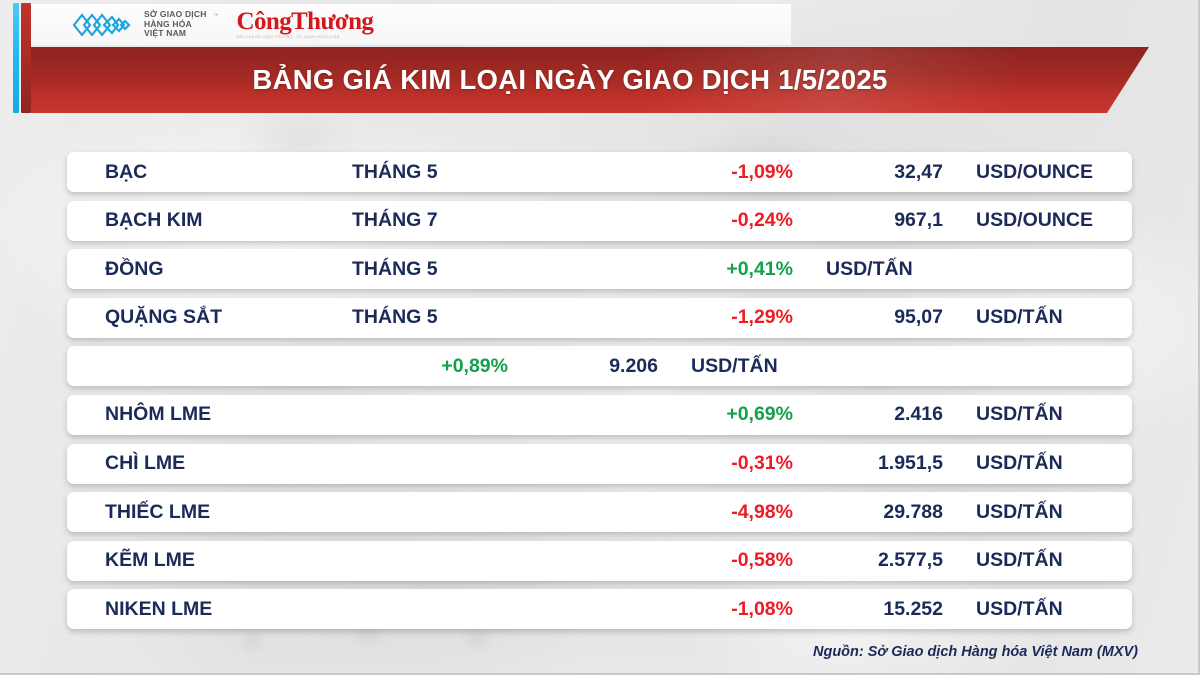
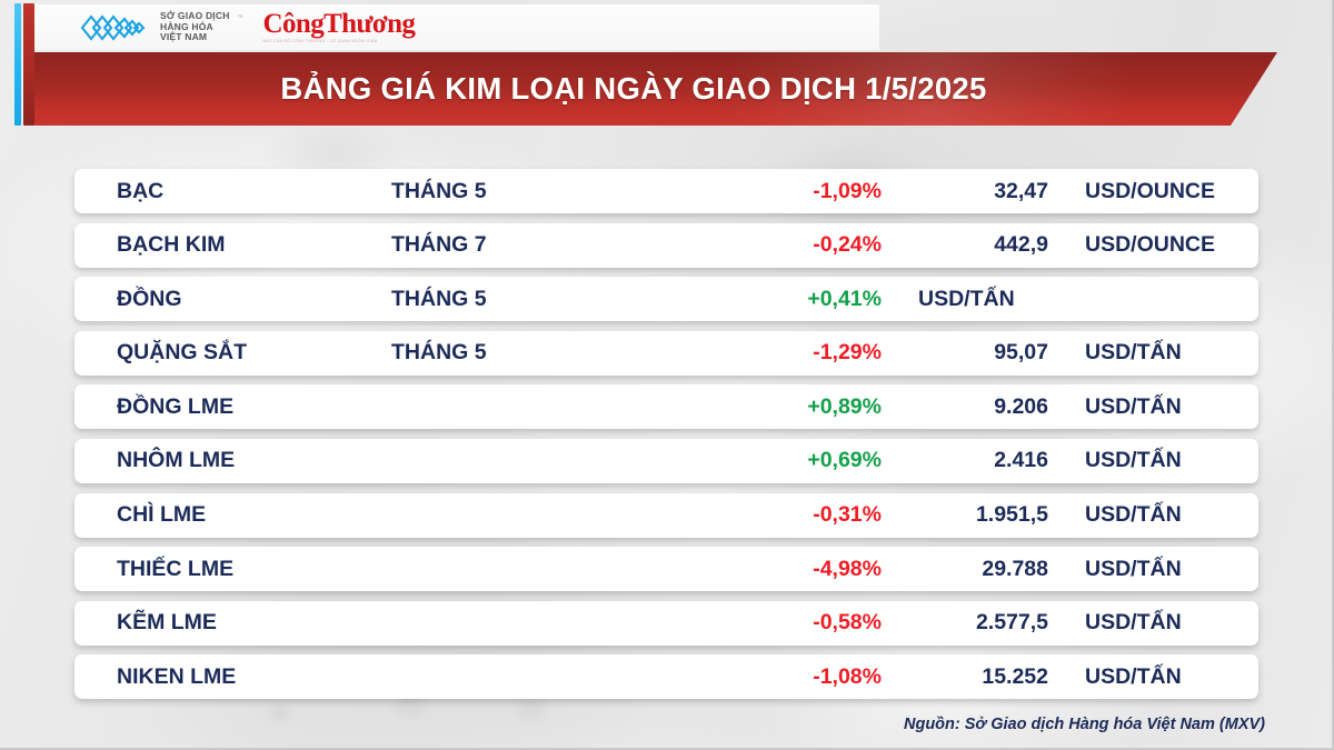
  SỞ GIAO DỊCH
  HÀNG HÓA
  VIỆT NAM
  CôngThương
  BẢNG GIÁ KIM LOẠI NGÀY GIAO DỊCH 1/5/2025
  BẠC
  THÁNG 5
  -1,09%
  32,47
  USD/OUNCE
  BẠCH KIM
  THÁNG 7
  -0,24%
- 967,1
+ 442,9
  USD/OUNCE
  ĐỒNG
  THÁNG 5
  +0,41%
  USD/TẤN
  QUẶNG SẮT
  THÁNG 5
  -1,29%
  95,07
  USD/TẤN
+ ĐỒNG LME
  +0,89%
  9.206
  USD/TẤN
  NHÔM LME
  +0,69%
  2.416
  USD/TẤN
  CHÌ LME
  -0,31%
  1.951,5
  USD/TẤN
  THIẾC LME
  -4,98%
  29.788
  USD/TẤN
  KẼM LME
  -0,58%
  2.577,5
  USD/TẤN
  NIKEN LME
  -1,08%
  15.252
  USD/TẤN
  Nguồn: Sở Giao dịch Hàng hóa Việt Nam (MXV)
